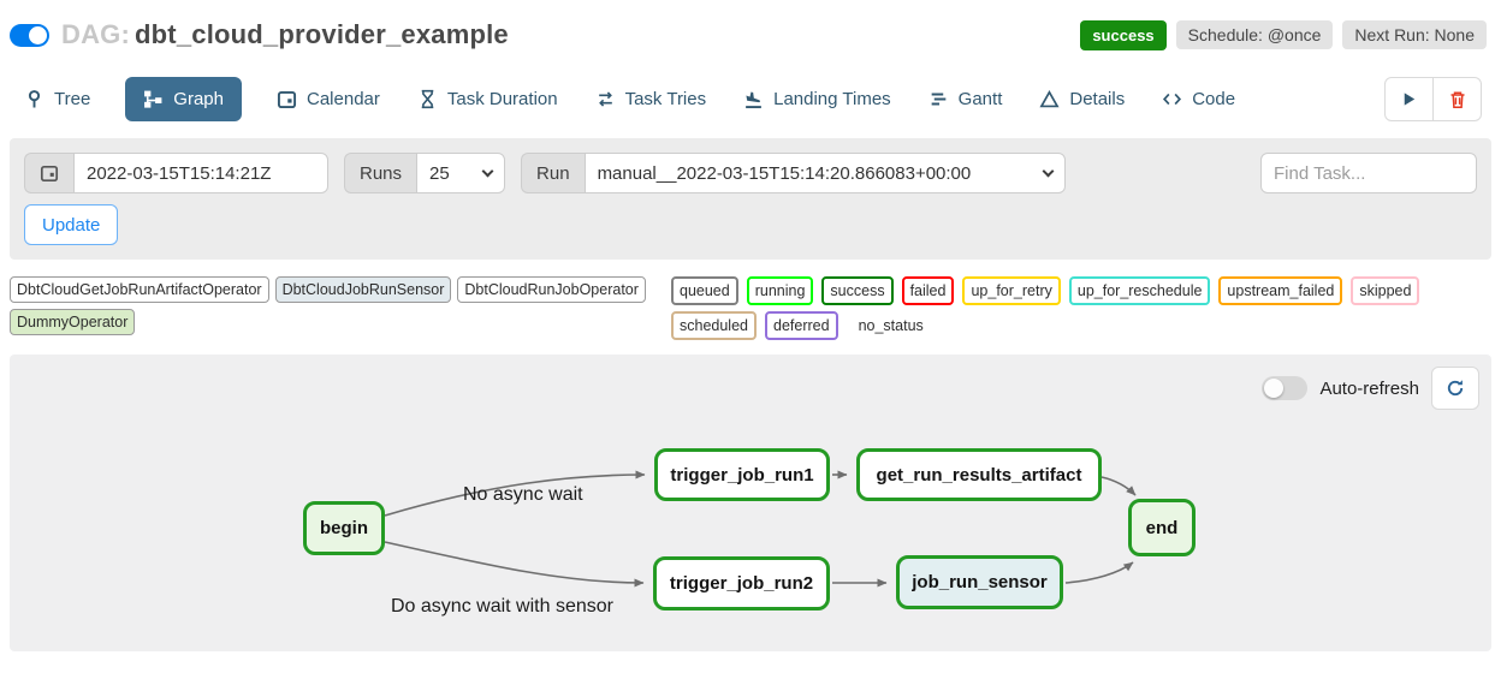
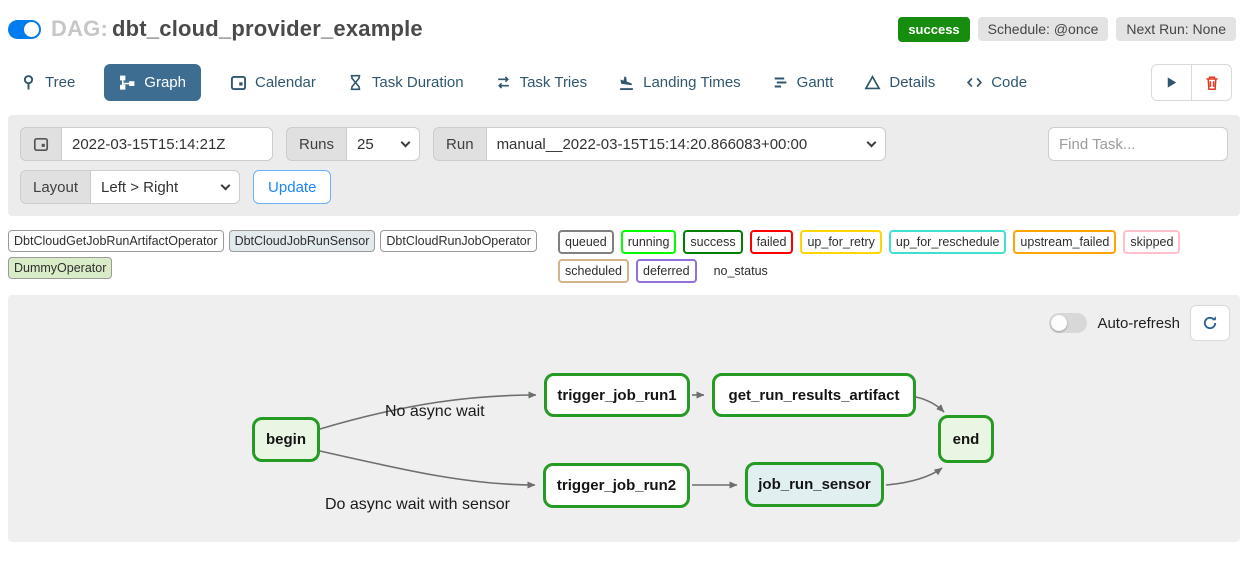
  DAG: dbt_cloud_provider_example
  success
  Schedule: @once
  Next Run: None
  Tree
  Graph
  Calendar
  Task Duration
  Task Tries
  Landing Times
  Gantt
  Details
  Code
  2022-03-15T15:14:21Z
  Runs
  25
  Run
  manual__2022-03-15T15:14:20.866083+00:00
  Find Task...
+ Layout
+ Left > Right
  Update
  DbtCloudGetJobRunArtifactOperator
  DbtCloudJobRunSensor
  DbtCloudRunJobOperator
  DummyOperator
  queued
  running
  success
  failed
  up_for_retry
  up_for_reschedule
  upstream_failed
  skipped
  scheduled
  deferred
  no_status
  begin
  trigger_job_run1
  get_run_results_artifact
  end
  trigger_job_run2
  job_run_sensor
  No async wait
  Do async wait with sensor
  Auto-refresh
